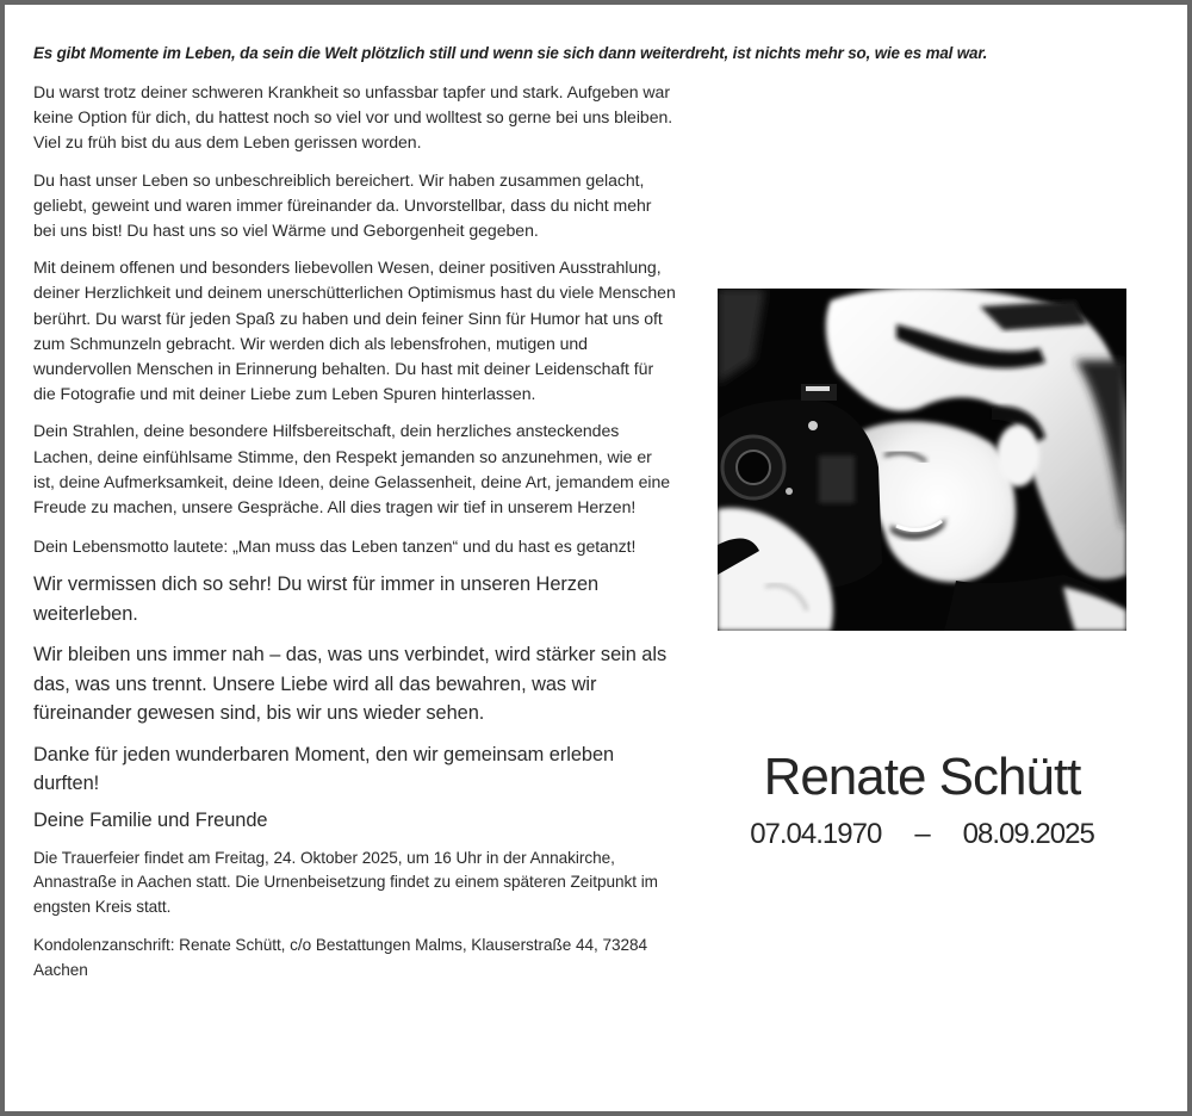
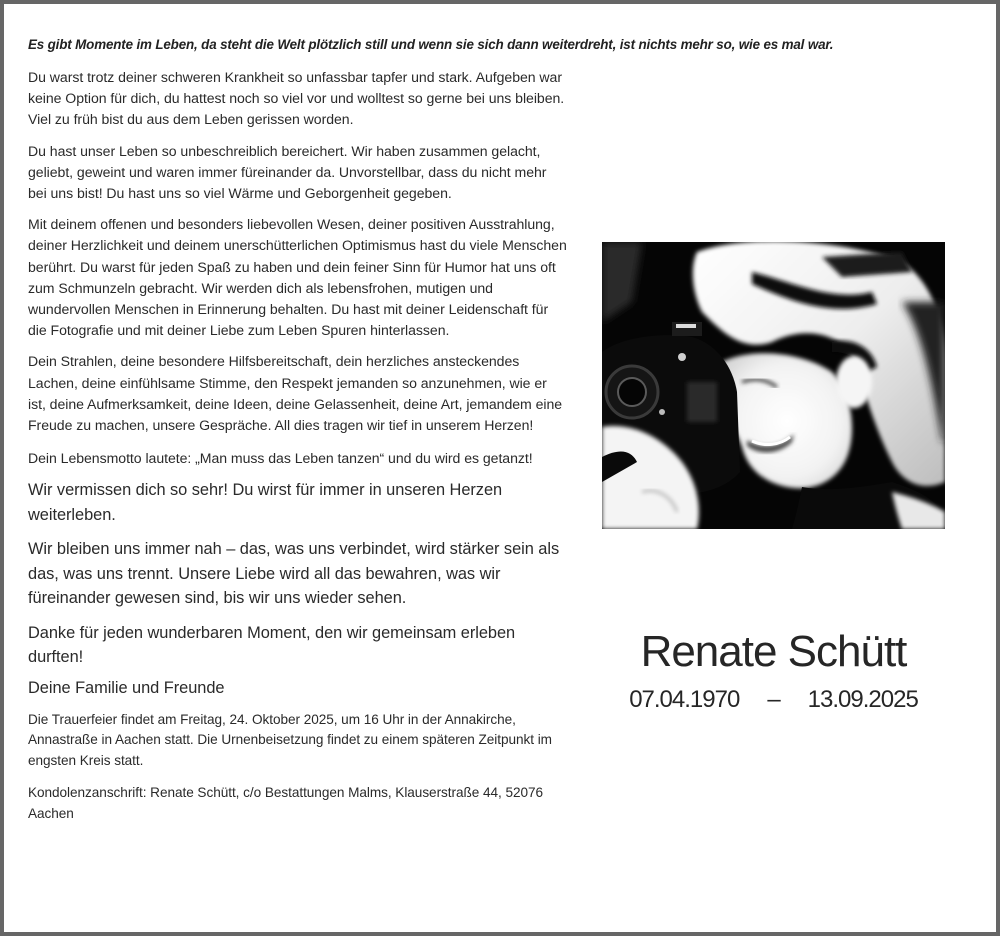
- Es gibt Momente im Leben, da sein die Welt plötzlich still und wenn sie sich dann weiterdreht, ist nichts mehr so, wie es mal war.
+ Es gibt Momente im Leben, da steht die Welt plötzlich still und wenn sie sich dann weiterdreht, ist nichts mehr so, wie es mal war.
  Du warst trotz deiner schweren Krankheit so unfassbar tapfer und stark. Aufgeben war keine Option für dich, du hattest noch so viel vor und wolltest so gerne bei uns bleiben. Viel zu früh bist du aus dem Leben gerissen worden.
  Du hast unser Leben so unbeschreiblich bereichert. Wir haben zusammen gelacht, geliebt, geweint und waren immer füreinander da. Unvorstellbar, dass du nicht mehr bei uns bist! Du hast uns so viel Wärme und Geborgenheit gegeben.
  Mit deinem offenen und besonders liebevollen Wesen, deiner positiven Ausstrahlung, deiner Herzlichkeit und deinem unerschütterlichen Optimismus hast du viele Menschen berührt. Du warst für jeden Spaß zu haben und dein feiner Sinn für Humor hat uns oft zum Schmunzeln gebracht. Wir werden dich als lebensfrohen, mutigen und wundervollen Menschen in Erinnerung behalten. Du hast mit deiner Leidenschaft für die Fotografie und mit deiner Liebe zum Leben Spuren hinterlassen.
  Dein Strahlen, deine besondere Hilfsbereitschaft, dein herzliches ansteckendes Lachen, deine einfühlsame Stimme, den Respekt jemanden so anzunehmen, wie er ist, deine Aufmerksamkeit, deine Ideen, deine Gelassenheit, deine Art, jemandem eine Freude zu machen, unsere Gespräche. All dies tragen wir tief in unserem Herzen!
- Dein Lebensmotto lautete: „Man muss das Leben tanzen“ und du hast es getanzt!
+ Dein Lebensmotto lautete: „Man muss das Leben tanzen“ und du wird es getanzt!
  Wir vermissen dich so sehr! Du wirst für immer in unseren Herzen weiterleben.
  Wir bleiben uns immer nah – das, was uns verbindet, wird stärker sein als das, was uns trennt. Unsere Liebe wird all das bewahren, was wir füreinander gewesen sind, bis wir uns wieder sehen.
  Danke für jeden wunderbaren Moment, den wir gemeinsam erleben durften!
  Deine Familie und Freunde
  Die Trauerfeier findet am Freitag, 24. Oktober 2025, um 16 Uhr in der Annakirche, Annastraße in Aachen statt. Die Urnenbeisetzung findet zu einem späteren Zeitpunkt im engsten Kreis statt.
- Kondolenzanschrift: Renate Schütt, c/o Bestattungen Malms, Klauserstraße 44, 73284 Aachen
+ Kondolenzanschrift: Renate Schütt, c/o Bestattungen Malms, Klauserstraße 44, 52076 Aachen
  Renate Schütt
  07.04.1970
  –
- 08.09.2025
+ 13.09.2025
